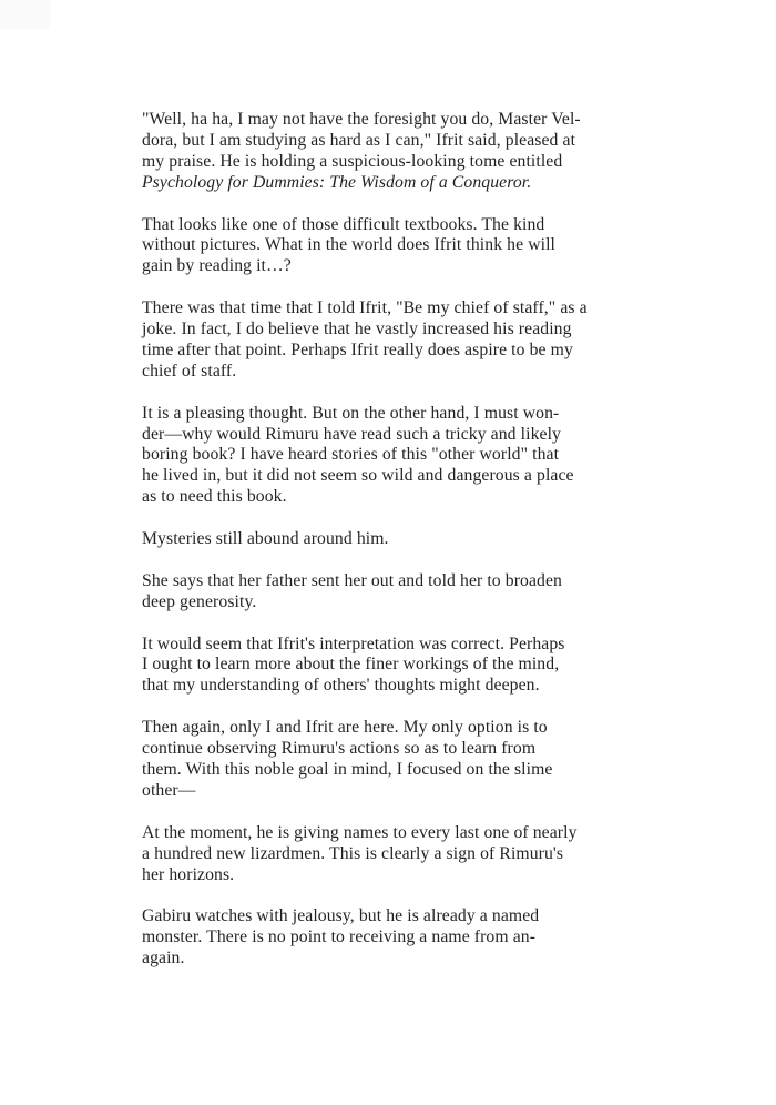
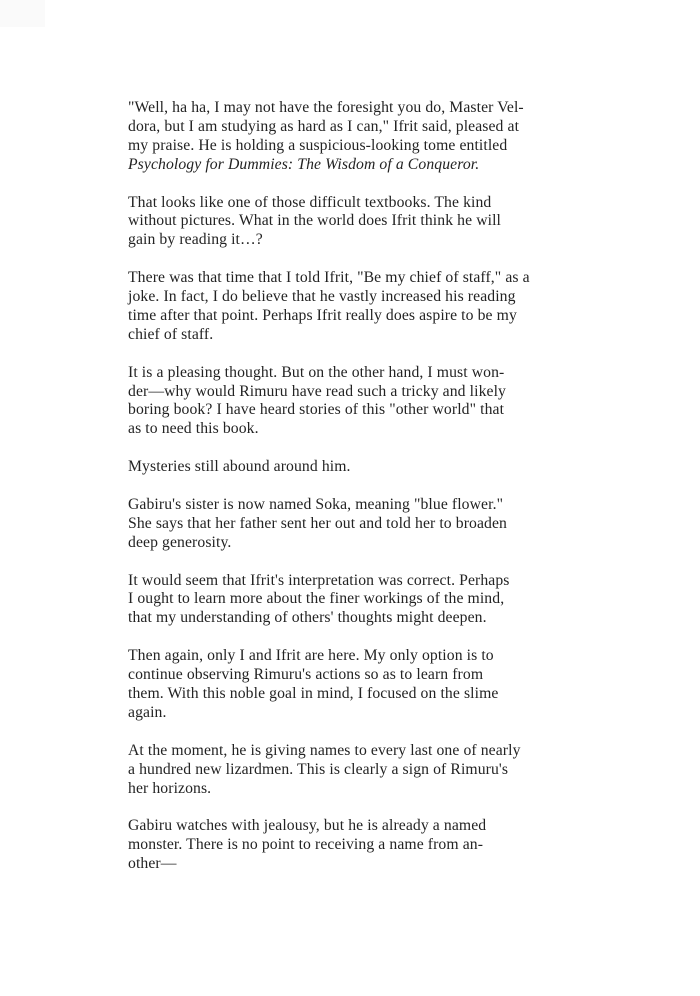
  "Well, ha ha, I may not have the foresight you do, Master Vel-
  dora, but I am studying as hard as I can," Ifrit said, pleased at
  my praise. He is holding a suspicious-looking tome entitled
  Psychology for Dummies: The Wisdom of a Conqueror.
  That looks like one of those difficult textbooks. The kind
  without pictures. What in the world does Ifrit think he will
  gain by reading it…?
  There was that time that I told Ifrit, "Be my chief of staff," as a
  joke. In fact, I do believe that he vastly increased his reading
  time after that point. Perhaps Ifrit really does aspire to be my
  chief of staff.
  It is a pleasing thought. But on the other hand, I must won-
  der—why would Rimuru have read such a tricky and likely
  boring book? I have heard stories of this "other world" that
- he lived in, but it did not seem so wild and dangerous a place
  as to need this book.
  Mysteries still abound around him.
+ Gabiru's sister is now named Soka, meaning "blue flower."
  She says that her father sent her out and told her to broaden
  deep generosity.
  It would seem that Ifrit's interpretation was correct. Perhaps
  I ought to learn more about the finer workings of the mind,
  that my understanding of others' thoughts might deepen.
  Then again, only I and Ifrit are here. My only option is to
  continue observing Rimuru's actions so as to learn from
  them. With this noble goal in mind, I focused on the slime
- other—
+ again.
  At the moment, he is giving names to every last one of nearly
  a hundred new lizardmen. This is clearly a sign of Rimuru's
  her horizons.
  Gabiru watches with jealousy, but he is already a named
  monster. There is no point to receiving a name from an-
- again.
+ other—
